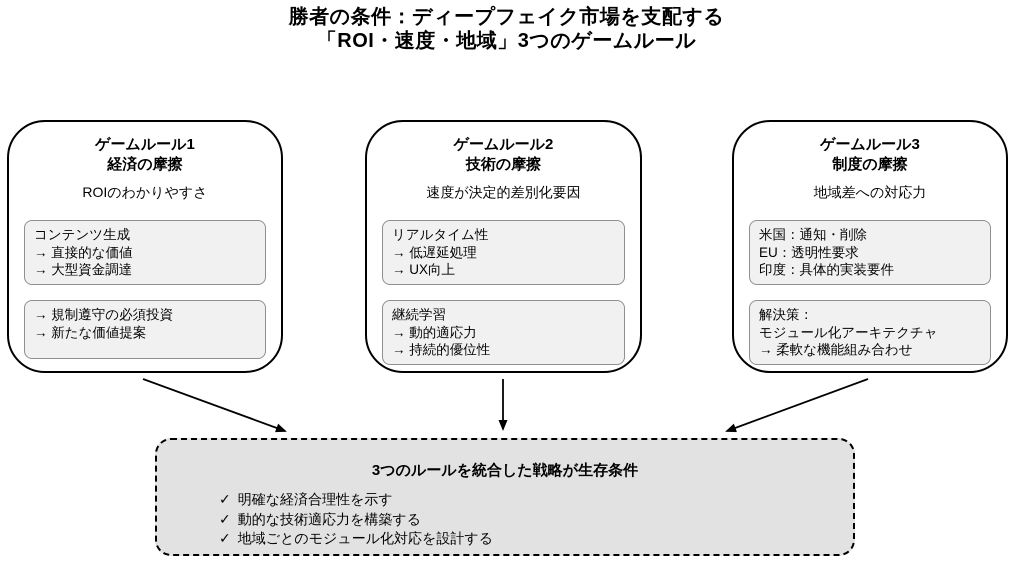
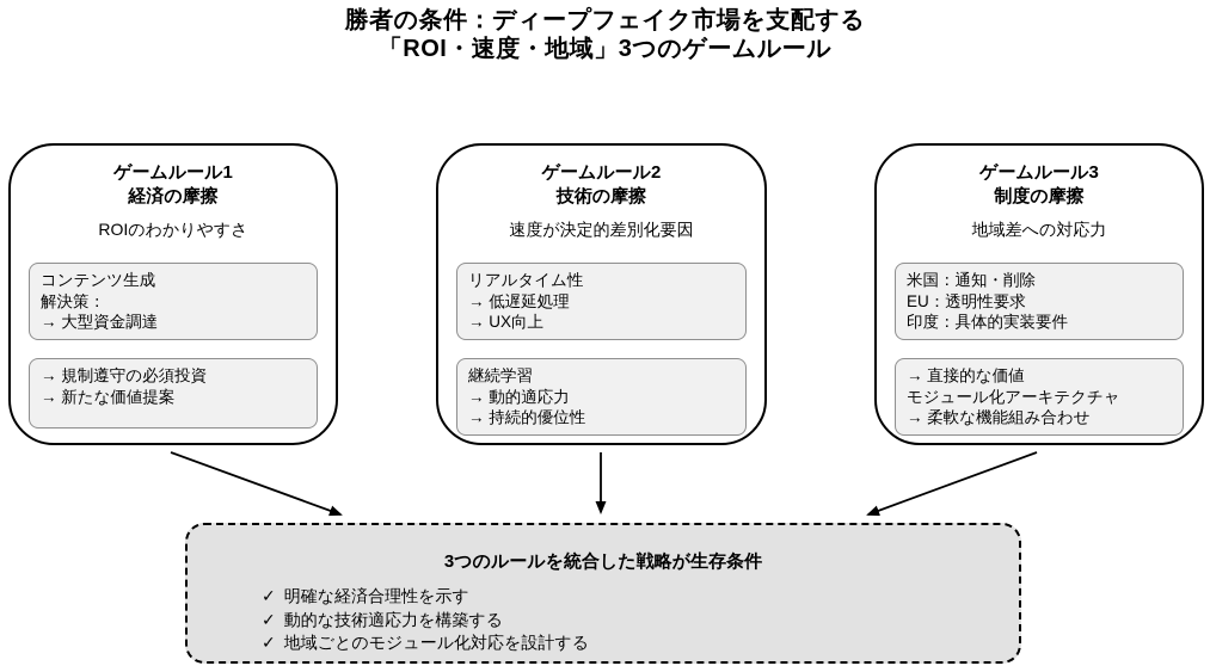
  勝者の条件：ディープフェイク市場を支配する
  「ROI・速度・地域」3つのゲームルール
  ゲームルール1
  経済の摩擦
  ROIのわかりやすさ
  コンテンツ生成
- → 直接的な価値
+ 解決策：
  → 大型資金調達
  → 規制遵守の必須投資
  → 新たな価値提案
  ゲームルール2
  技術の摩擦
  速度が決定的差別化要因
  リアルタイム性
  → 低遅延処理
  → UX向上
  継続学習
  → 動的適応力
  → 持続的優位性
  ゲームルール3
  制度の摩擦
  地域差への対応力
  米国：通知・削除
  EU：透明性要求
  印度：具体的実装要件
- 解決策：
+ → 直接的な価値
  モジュール化アーキテクチャ
  → 柔軟な機能組み合わせ
  3つのルールを統合した戦略が生存条件
  ✓ 明確な経済合理性を示す
  ✓ 動的な技術適応力を構築する
  ✓ 地域ごとのモジュール化対応を設計する
